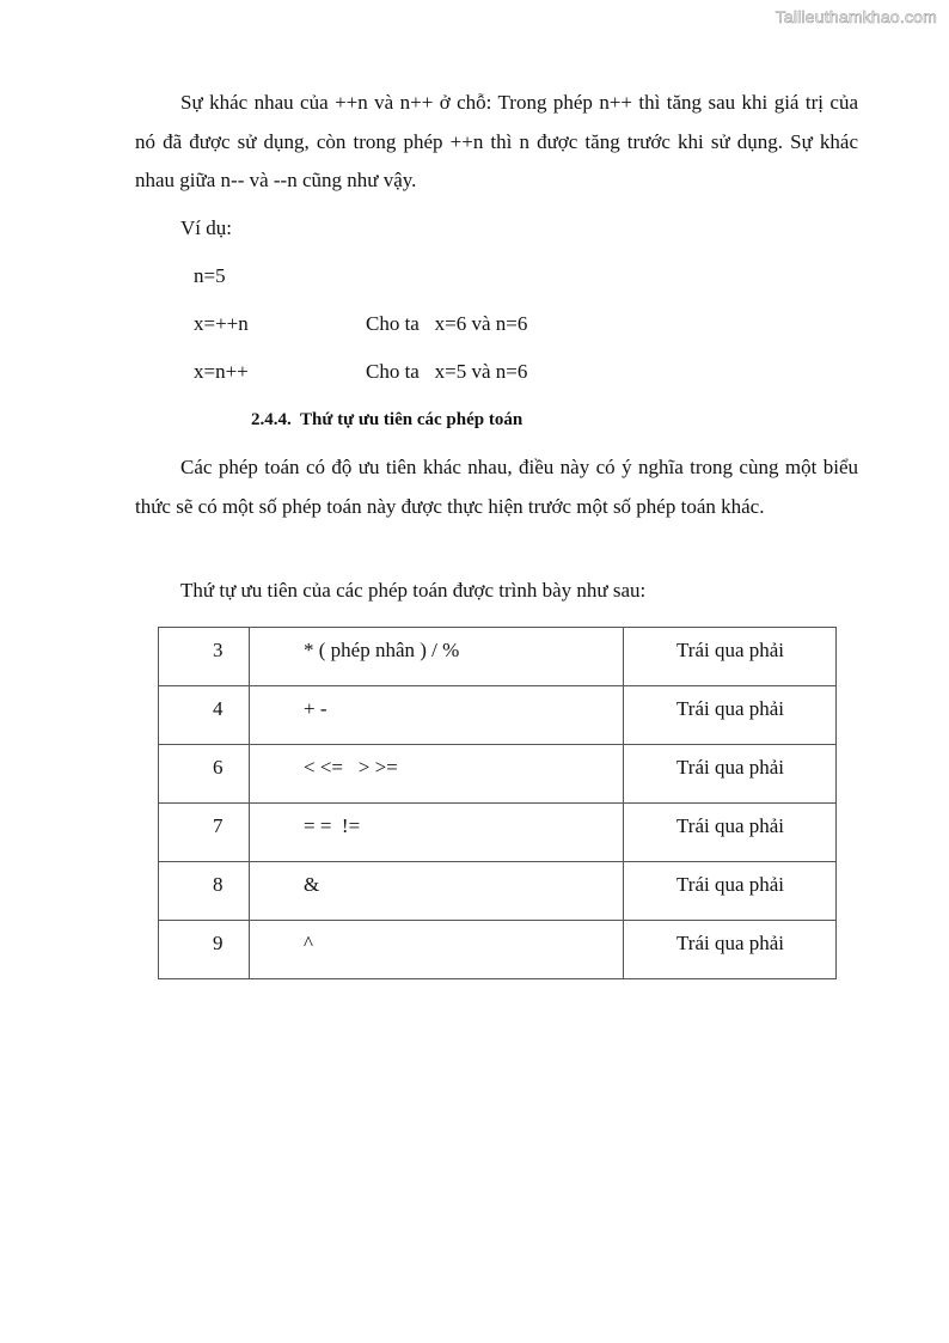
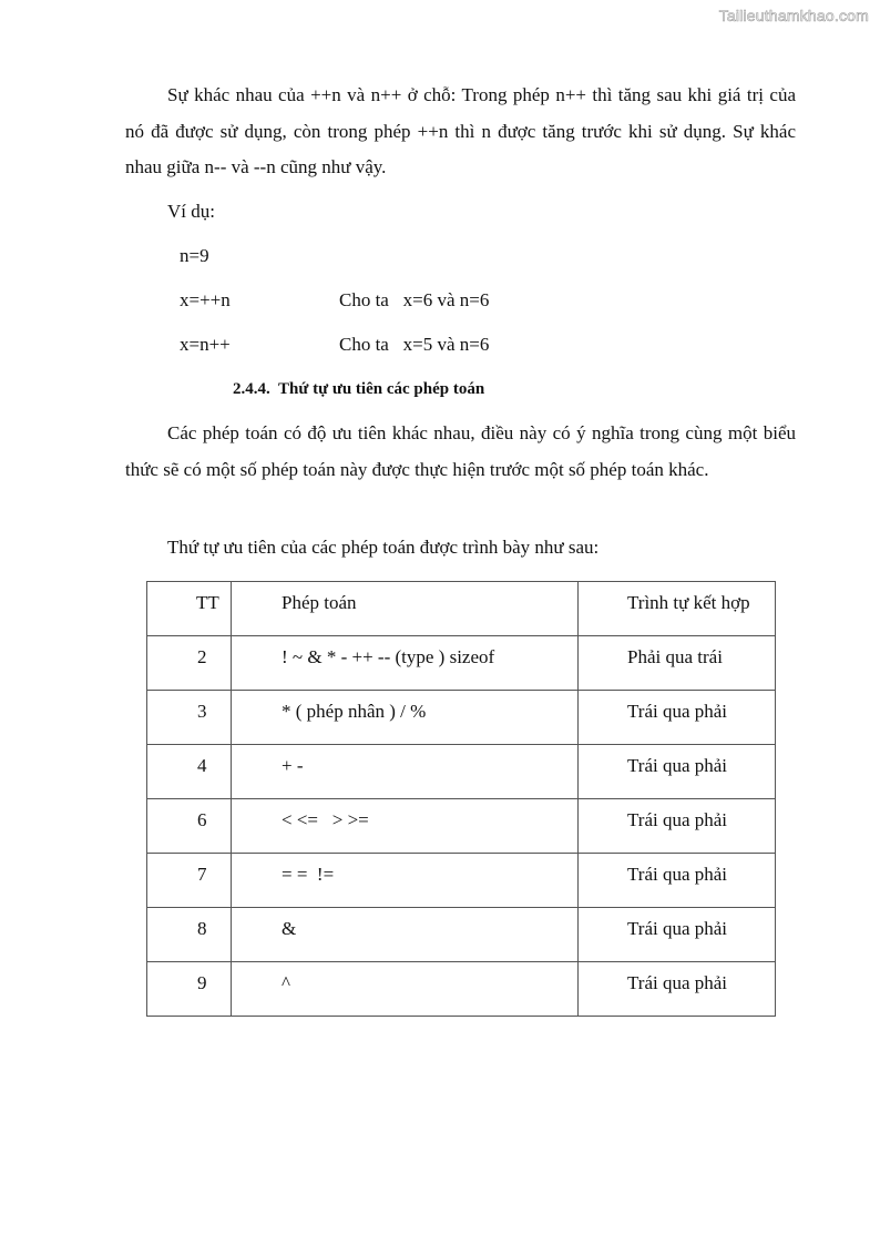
  Tailieuthamkhao.com
  Sự khác nhau của ++n và n++ ở chỗ: Trong phép n++ thì tăng sau khi giá trị của nó đã được sử dụng, còn trong phép ++n thì n được tăng trước khi sử dụng. Sự khác nhau giữa n-- và --n cũng như vậy.
  Ví dụ:
- n=5
+ n=9
  x=++n
  Cho ta x=6 và n=6
  x=n++
  Cho ta x=5 và n=6
  2.4.4. Thứ tự ưu tiên các phép toán
  Các phép toán có độ ưu tiên khác nhau, điều này có ý nghĩa trong cùng một biểu thức sẽ có một số phép toán này được thực hiện trước một số phép toán khác.
  Thứ tự ưu tiên của các phép toán được trình bày như sau:
+ TT	Phép toán	Trình tự kết hợp
+ 2	! ~ & * - ++ -- (type ) sizeof	Phải qua trái
  3	* ( phép nhân ) / %	Trái qua phải
  4	+ -	Trái qua phải
  6	< <= > >=	Trái qua phải
  7	= = !=	Trái qua phải
  8	&	Trái qua phải
  9	^	Trái qua phải
